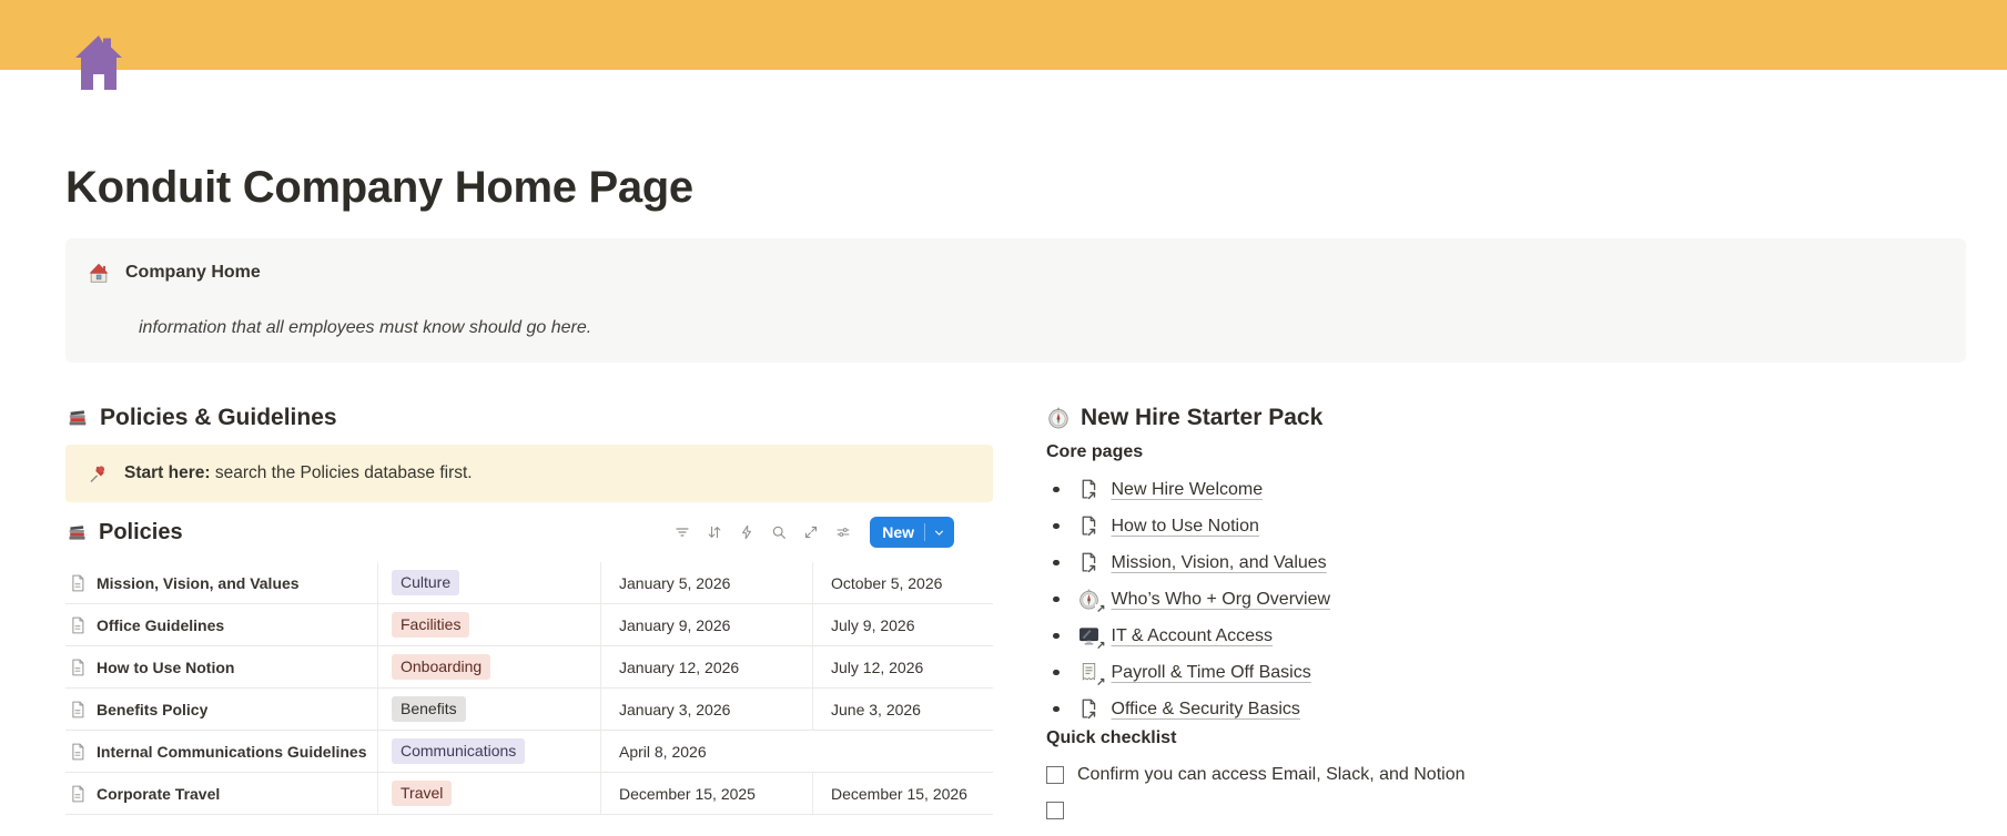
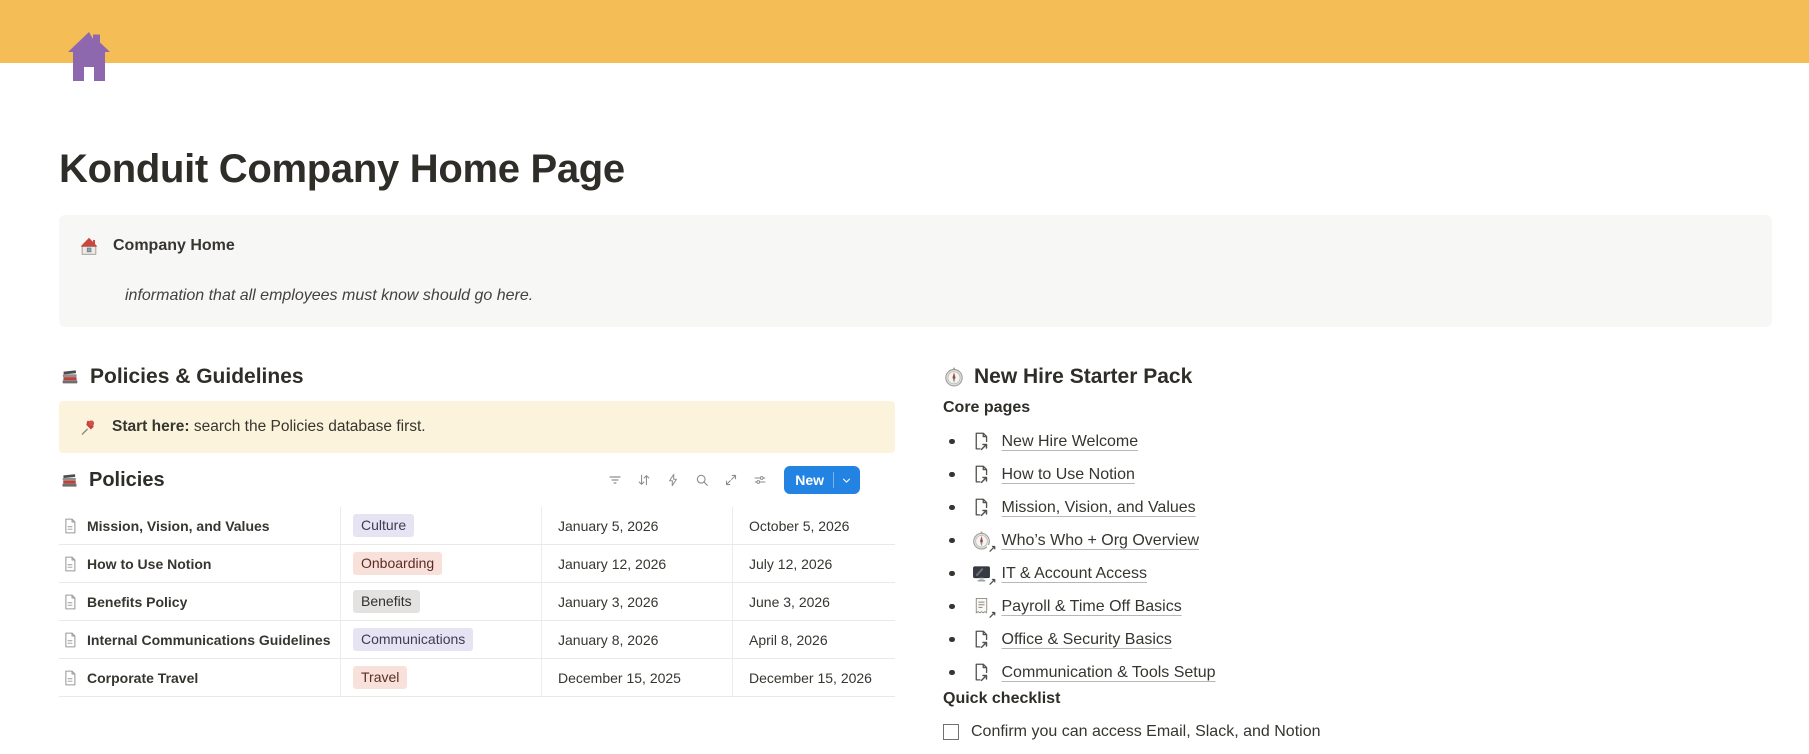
  Konduit Company Home Page
  Company Home
  information that all employees must know should go here.
  Policies & Guidelines
  Start here: search the Policies database first.
  Policies
  New
  Mission, Vision, and Values
  Culture
  January 5, 2026
  October 5, 2026
- Office Guidelines
- Facilities
- January 9, 2026
- July 9, 2026
  How to Use Notion
  Onboarding
  January 12, 2026
  July 12, 2026
  Benefits Policy
  Benefits
  January 3, 2026
  June 3, 2026
  Internal Communications Guidelines
  Communications
+ January 8, 2026
  April 8, 2026
  Corporate Travel
  Travel
  December 15, 2025
  December 15, 2026
  New Hire Starter Pack
  Core pages
  New Hire Welcome
  How to Use Notion
  Mission, Vision, and Values
  ↗
  Who’s Who + Org Overview
  ↗
  IT & Account Access
  ↗
  Payroll & Time Off Basics
  Office & Security Basics
+ Communication & Tools Setup
  Quick checklist
  Confirm you can access Email, Slack, and Notion
